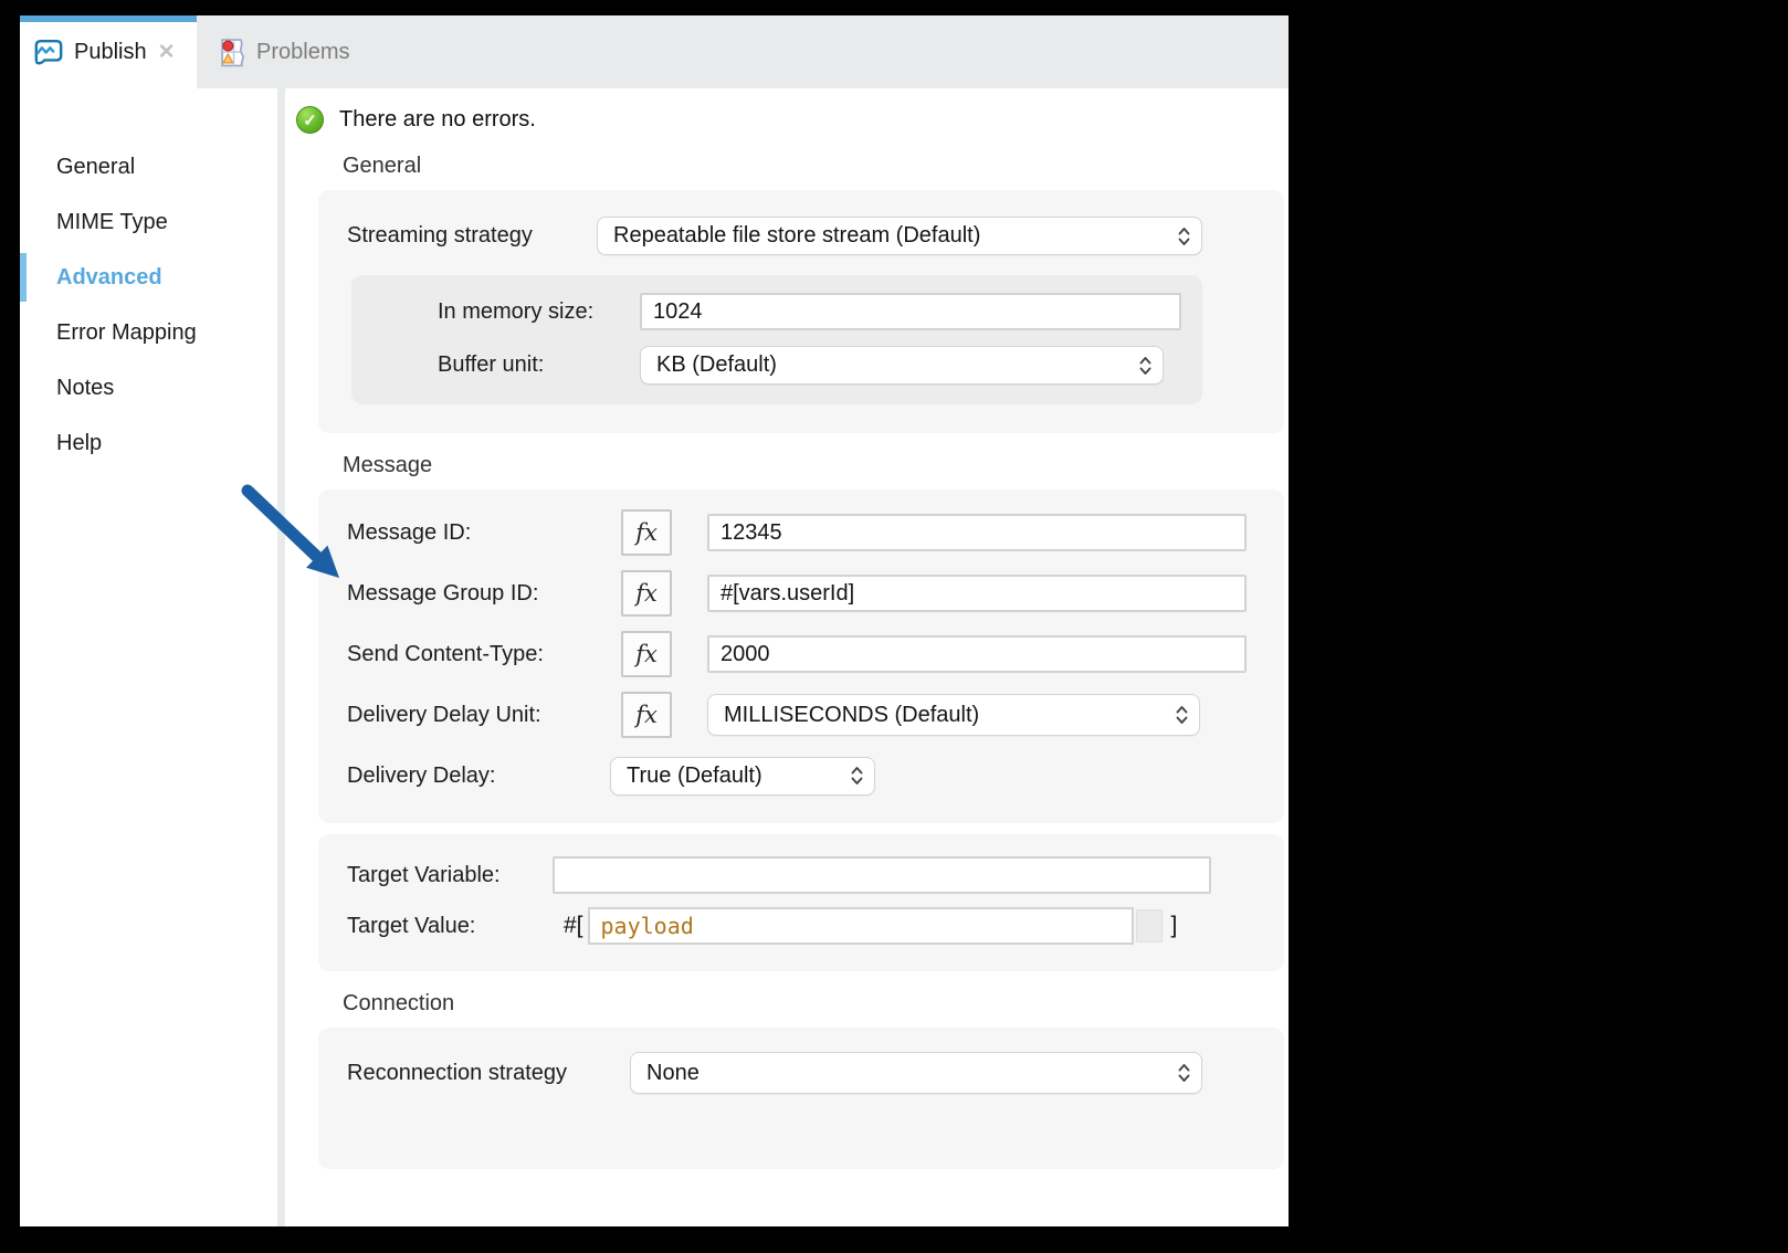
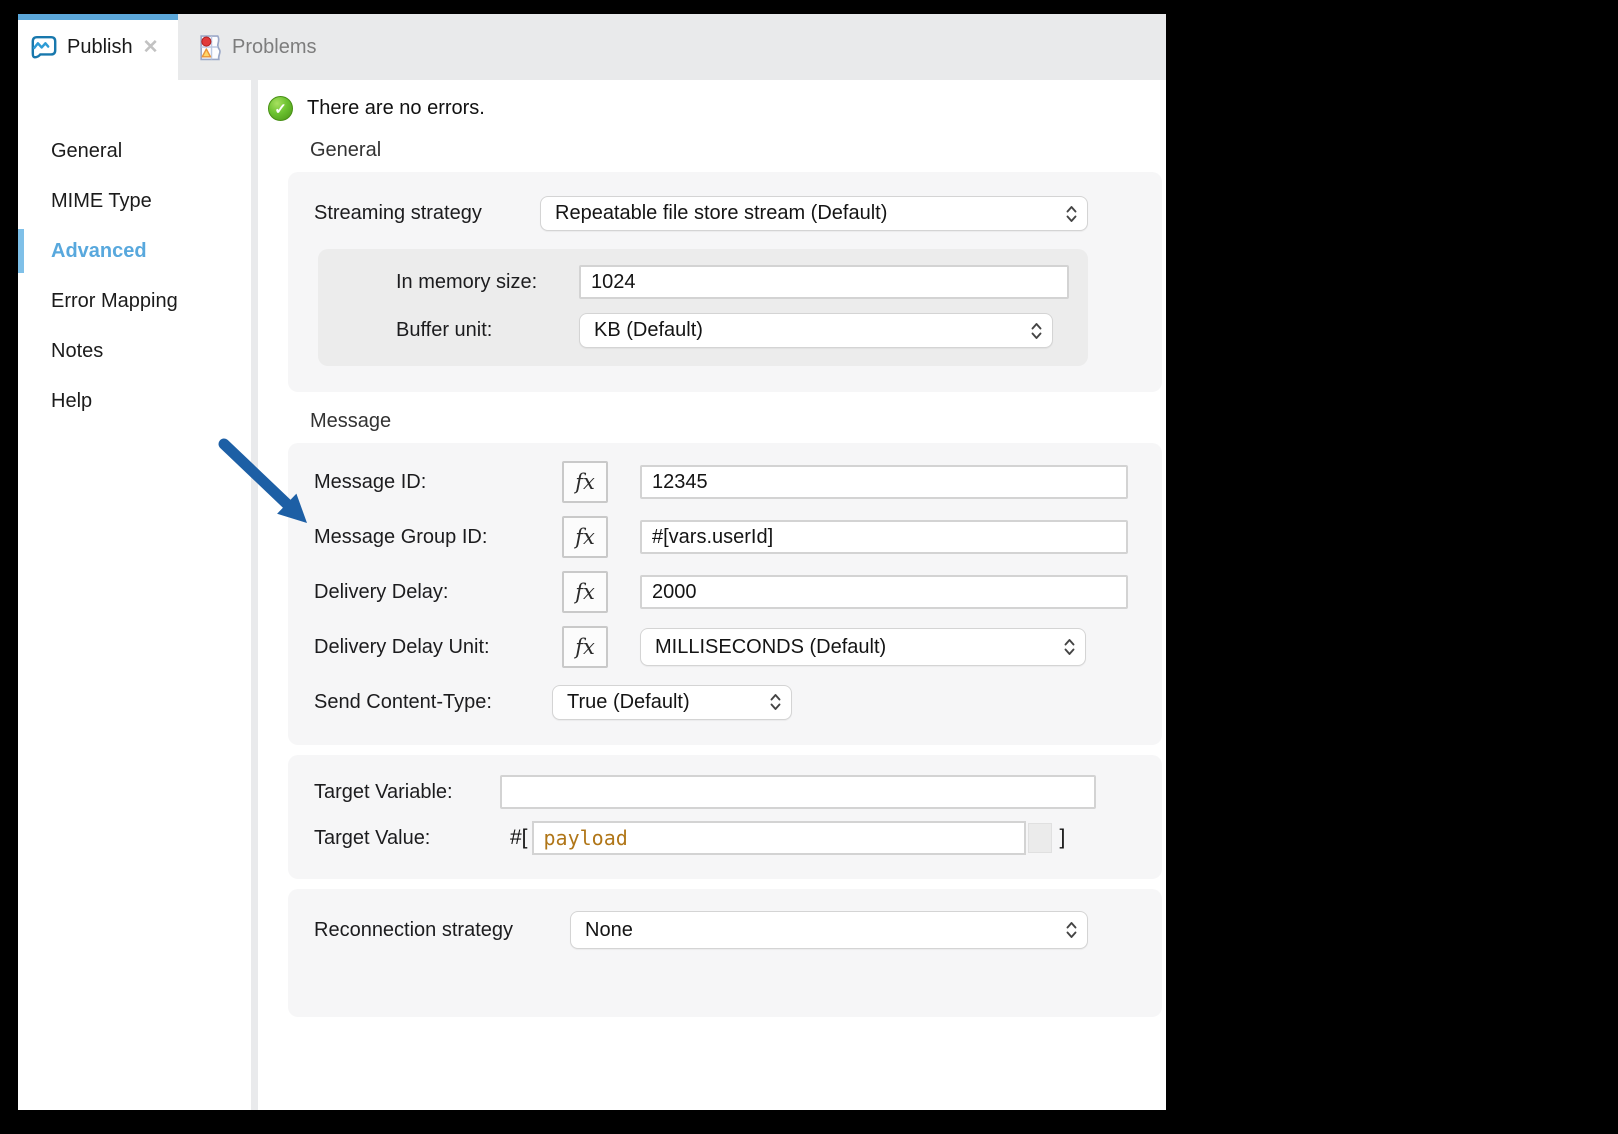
  Publish
  ✕
  Problems
  General
  MIME Type
  Advanced
  Error Mapping
  Notes
  Help
  ✓
  There are no errors.
  General
  Streaming strategy
  Repeatable file store stream (Default)
  In memory size:
  1024
  Buffer unit:
  KB (Default)
  Message
  Message ID:
  fx
  12345
  Message Group ID:
  fx
  #[vars.userId]
- Send Content-Type:
+ Delivery Delay:
  fx
  2000
  Delivery Delay Unit:
  fx
  MILLISECONDS (Default)
- Delivery Delay:
+ Send Content-Type:
  True (Default)
  Target Variable:
  Target Value:
  #[
  payload
  ]
- Connection
  Reconnection strategy
  None
